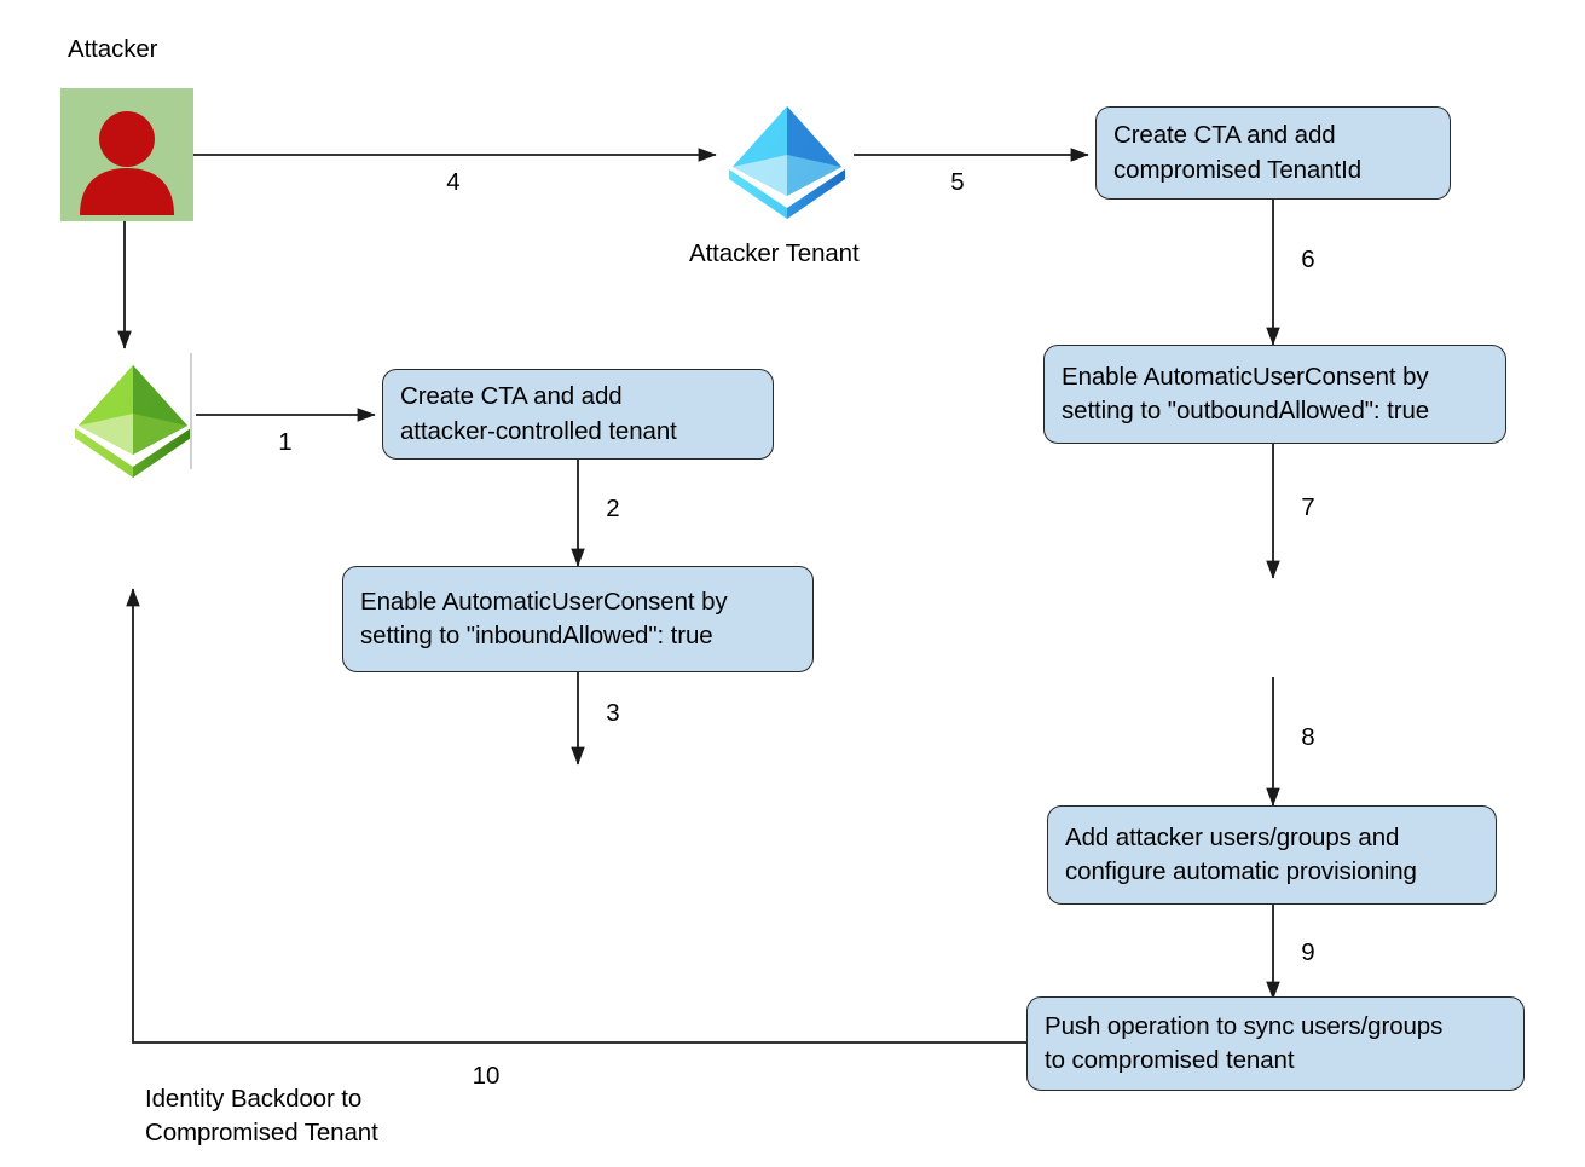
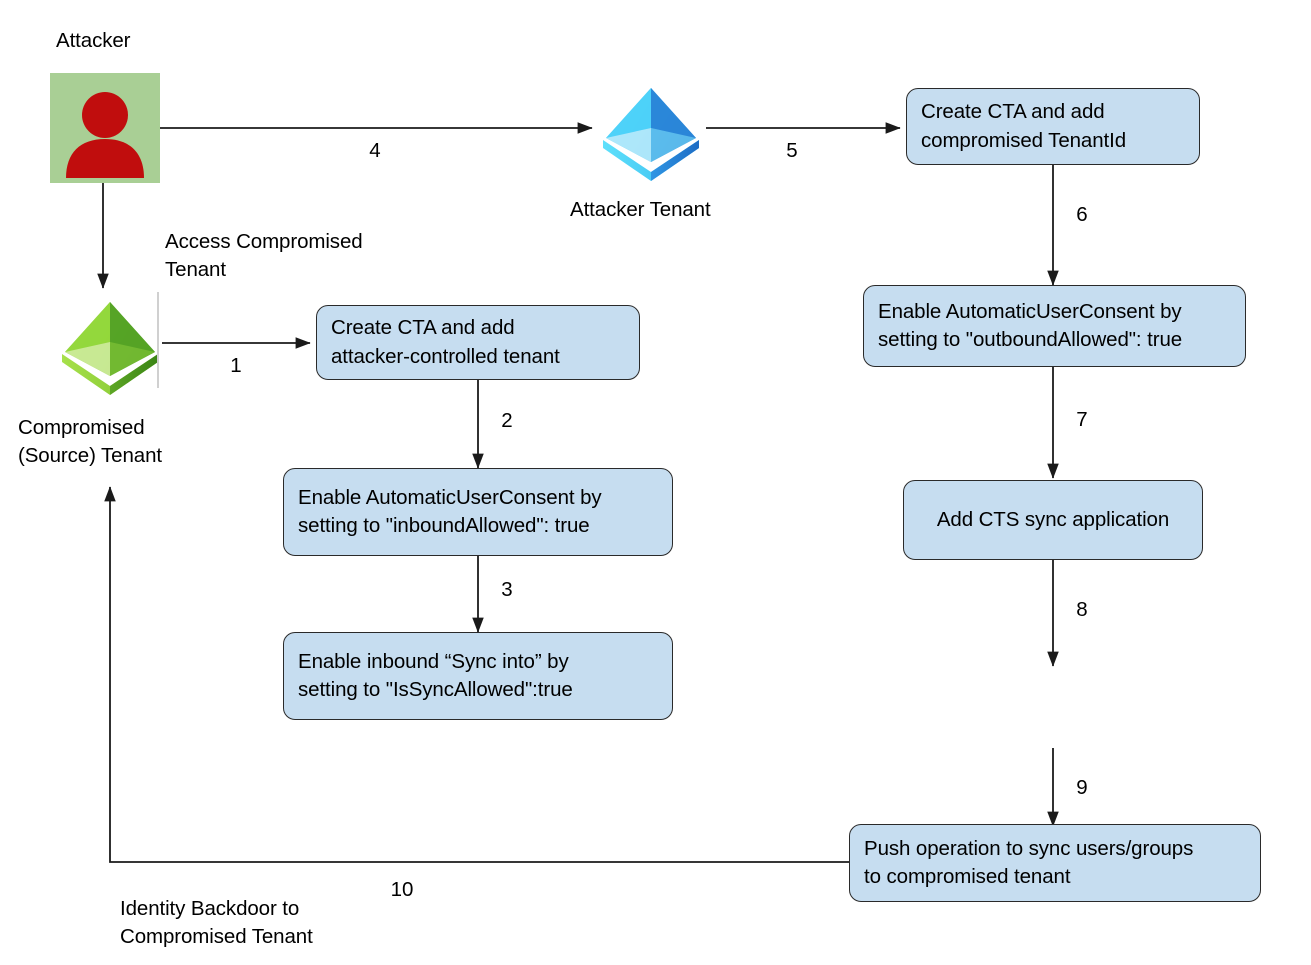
  Attacker
  4
+ Access Compromised
+ Tenant
  Attacker Tenant
  5
+ Compromised
+ (Source) Tenant
  1
  Create CTA and add
  attacker-controlled tenant
  2
  Enable AutomaticUserConsent by
  setting to "inboundAllowed": true
  3
+ Enable inbound “Sync into” by
+ setting to "IsSyncAllowed":true
  Create CTA and add
  compromised TenantId
  6
  Enable AutomaticUserConsent by
  setting to "outboundAllowed": true
  7
+ Add CTS sync application
  8
- Add attacker users/groups and
- configure automatic provisioning
  9
  Push operation to sync users/groups
  to compromised tenant
  10
  Identity Backdoor to
  Compromised Tenant
